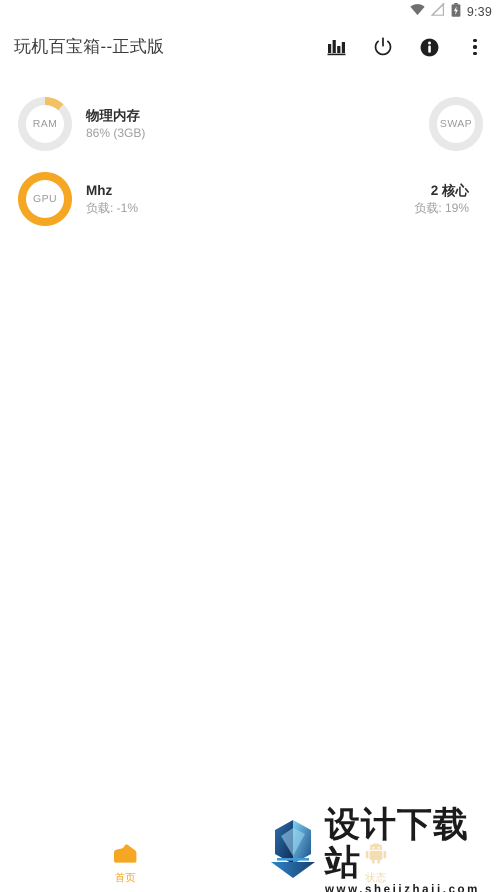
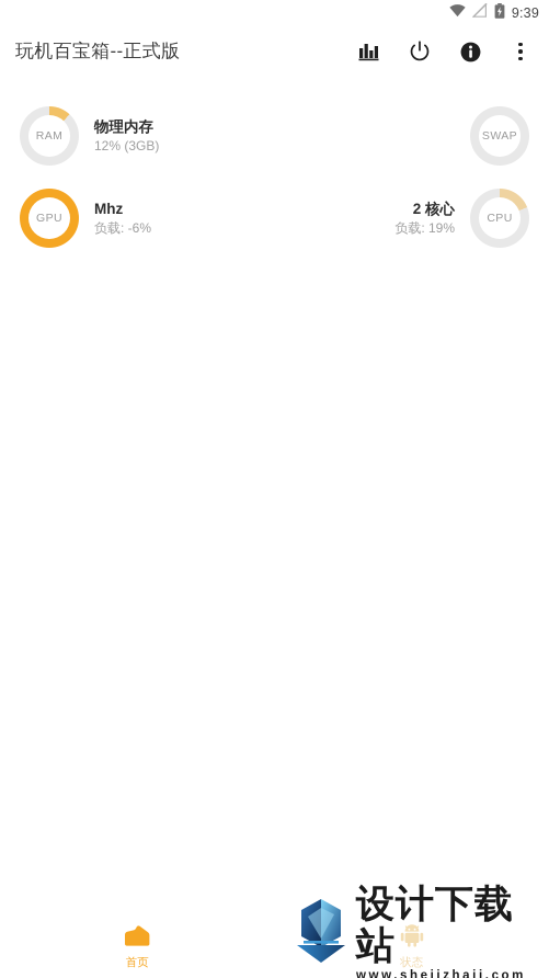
  9:39
  玩机百宝箱--正式版
  RAM
  物理内存
- 86% (3GB)
+ 12% (3GB)
  SWAP
  GPU
  Mhz
- 负载: -1%
+ 负载: -6%
  2 核心
  负载: 19%
+ CPU
  首页
  状态
  设计下载站
  www.shejizhaji.com
